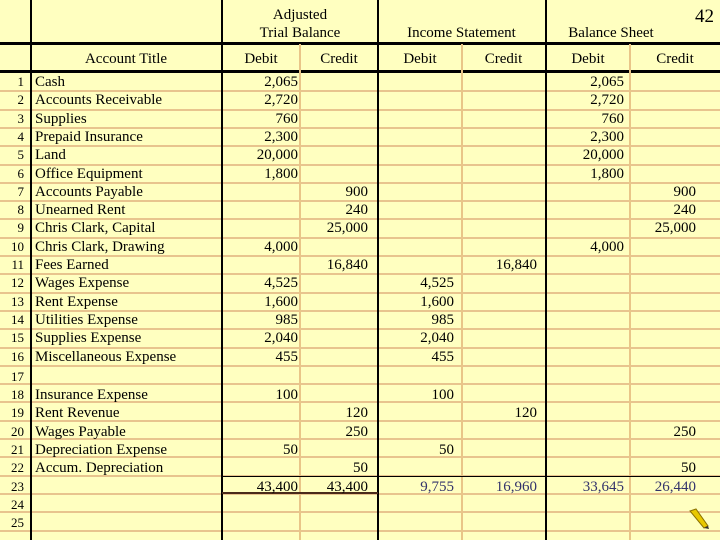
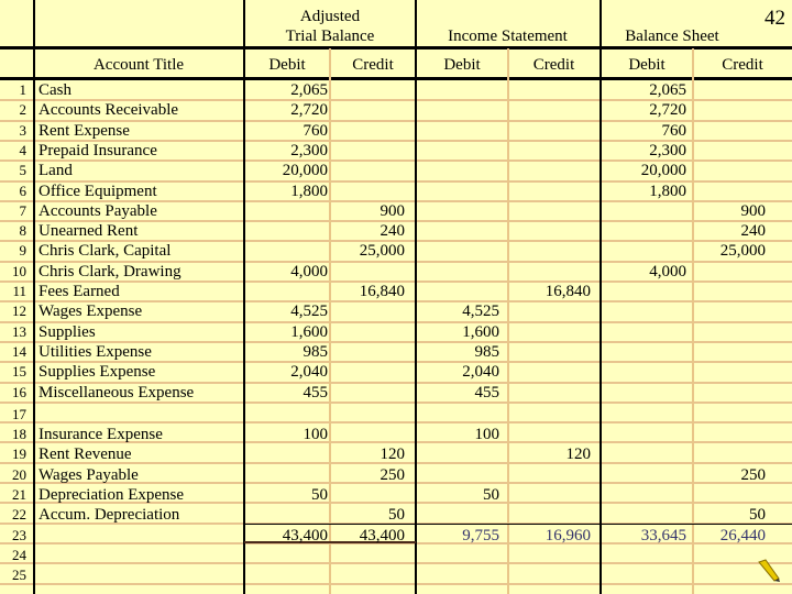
  42
  Adjusted
  Trial Balance
  Income Statement
  Balance Sheet
  Account Title
  Debit
  Credit
  Debit
  Credit
  Debit
  Credit
  1
  Cash
  2,065
  2,065
  2
  Accounts Receivable
  2,720
  2,720
  3
- Supplies
+ Rent Expense
  760
  760
  4
  Prepaid Insurance
  2,300
  2,300
  5
  Land
  20,000
  20,000
  6
  Office Equipment
  1,800
  1,800
  7
  Accounts Payable
  900
  900
  8
  Unearned Rent
  240
  240
  9
  Chris Clark, Capital
  25,000
  25,000
  10
  Chris Clark, Drawing
  4,000
  4,000
  11
  Fees Earned
  16,840
  16,840
  12
  Wages Expense
  4,525
  4,525
  13
- Rent Expense
+ Supplies
  1,600
  1,600
  14
  Utilities Expense
  985
  985
  15
  Supplies Expense
  2,040
  2,040
  16
  Miscellaneous Expense
  455
  455
  17
  18
  Insurance Expense
  100
  100
  19
  Rent Revenue
  120
  120
  20
  Wages Payable
  250
  250
  21
  Depreciation Expense
  50
  50
  22
  Accum. Depreciation
  50
  50
  23
  43,400
  43,400
  9,755
  16,960
  33,645
  26,440
  24
  25
